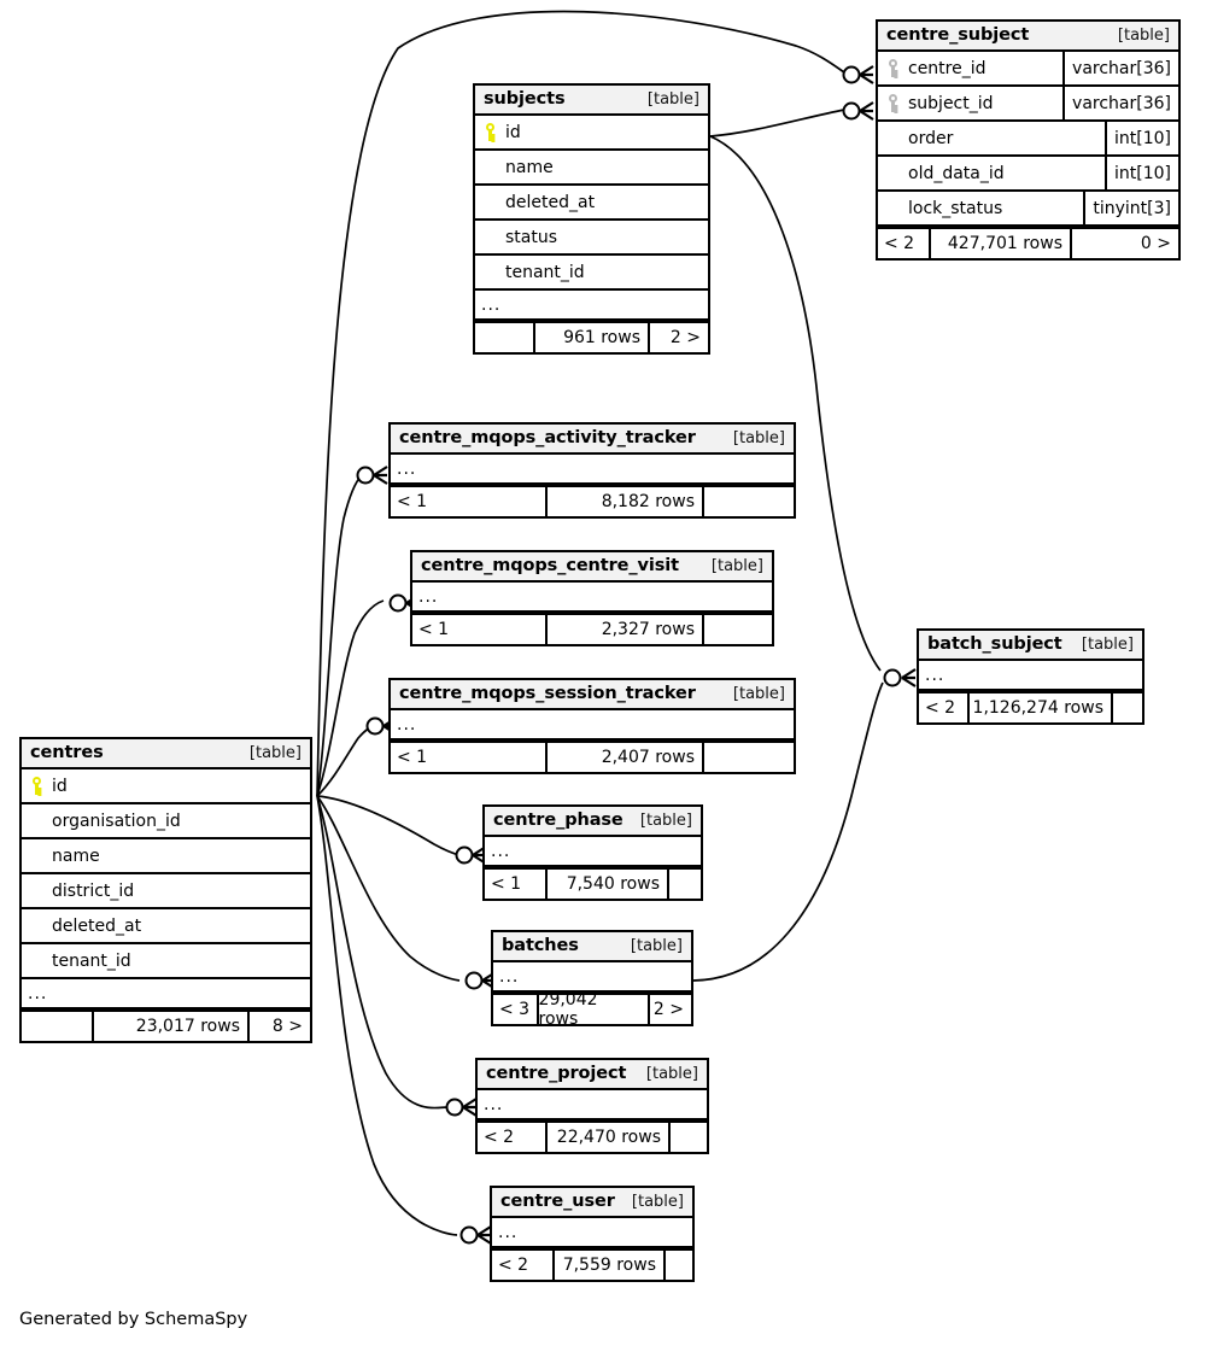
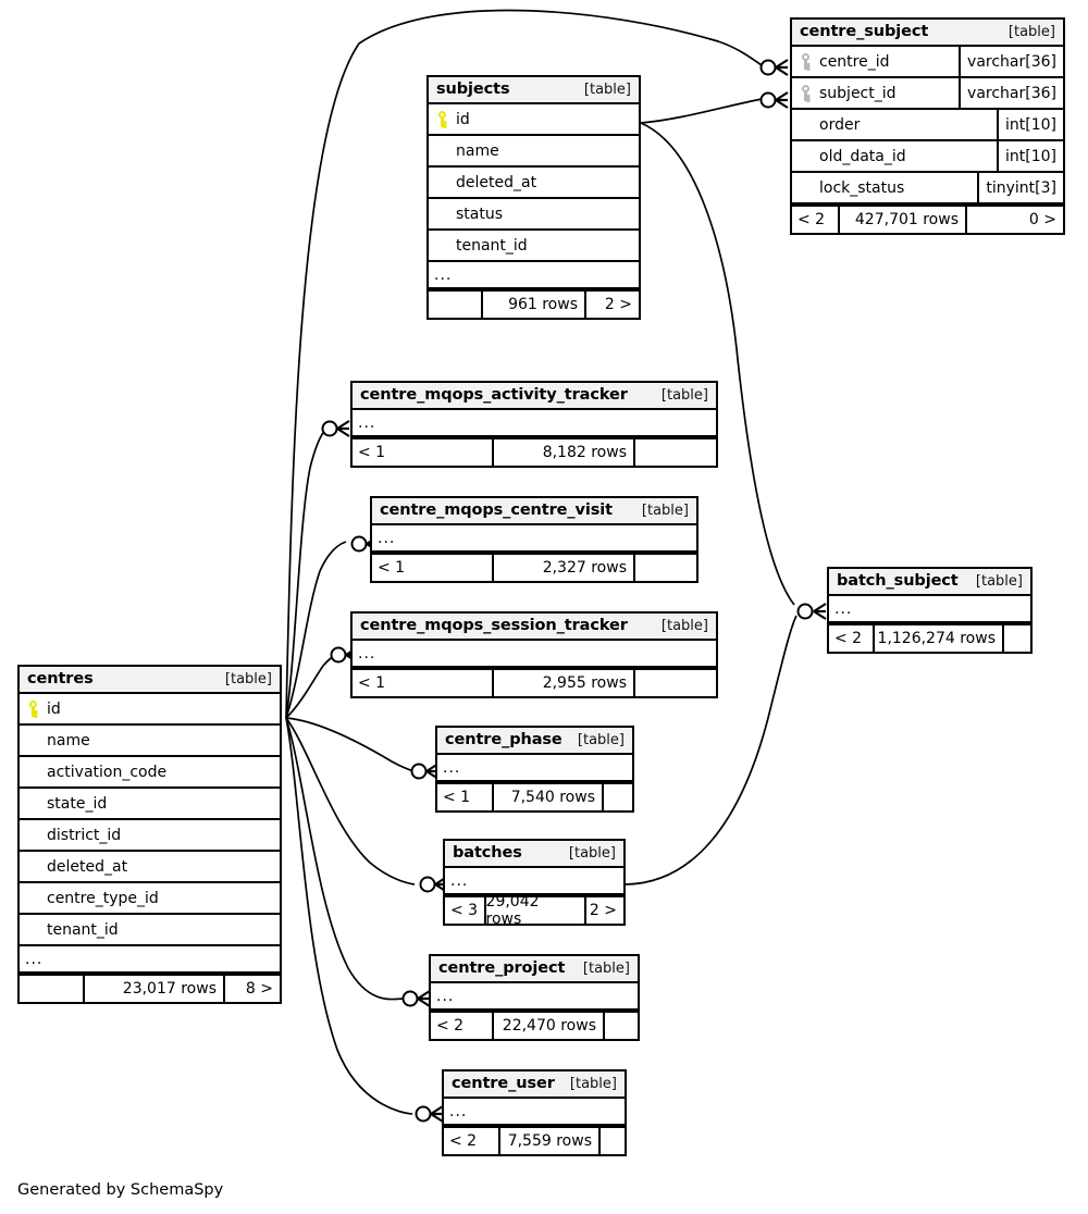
  centre_subject
  [table]
  centre_id
  varchar[36]
  subject_id
  varchar[36]
  order
  int[10]
  old_data_id
  int[10]
  lock_status
  tinyint[3]
  < 2
  427,701 rows
  0 >
  subjects
  [table]
  id
  name
  deleted_at
  status
  tenant_id
  ...
  961 rows
  2 >
  centres
  [table]
  id
- organisation_id
  name
+ activation_code
+ state_id
  district_id
  deleted_at
+ centre_type_id
  tenant_id
  ...
  23,017 rows
  8 >
  centre_mqops_activity_tracker
  [table]
  ...
  < 1
  8,182 rows
  centre_mqops_centre_visit
  [table]
  ...
  < 1
  2,327 rows
  centre_mqops_session_tracker
  [table]
  ...
  < 1
- 2,407 rows
+ 2,955 rows
  centre_phase
  [table]
  ...
  < 1
  7,540 rows
  batches
  [table]
  ...
  < 3
  29,042 rows
  2 >
  centre_project
  [table]
  ...
  < 2
  22,470 rows
  centre_user
  [table]
  ...
  < 2
  7,559 rows
  batch_subject
  [table]
  ...
  < 2
  1,126,274 rows
  Generated by SchemaSpy
